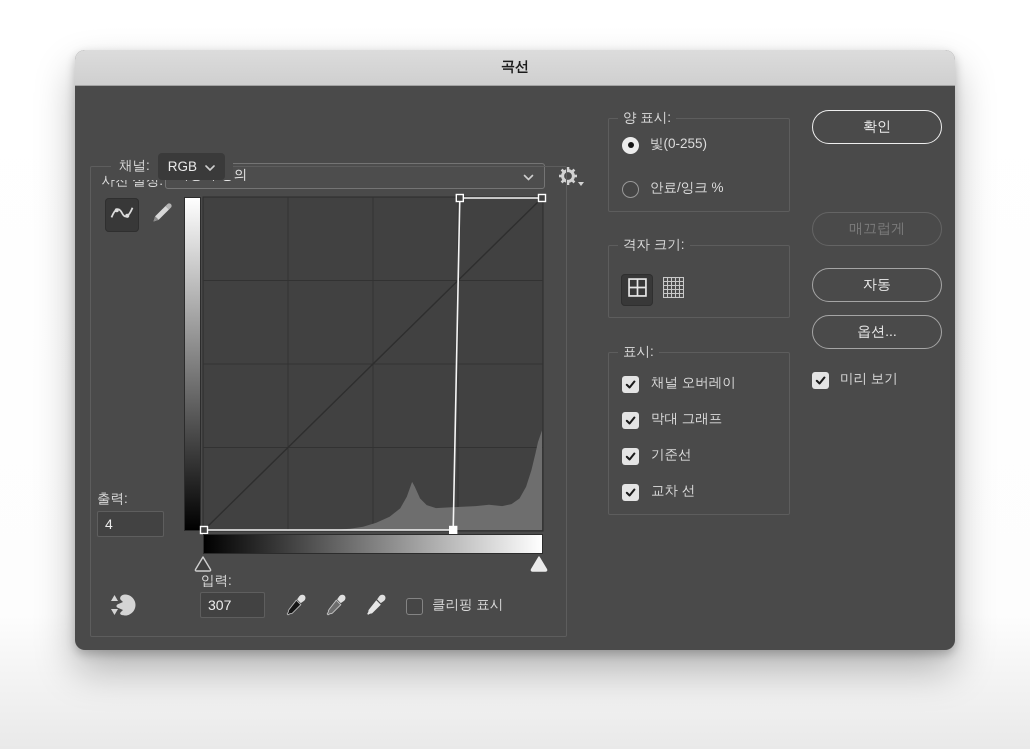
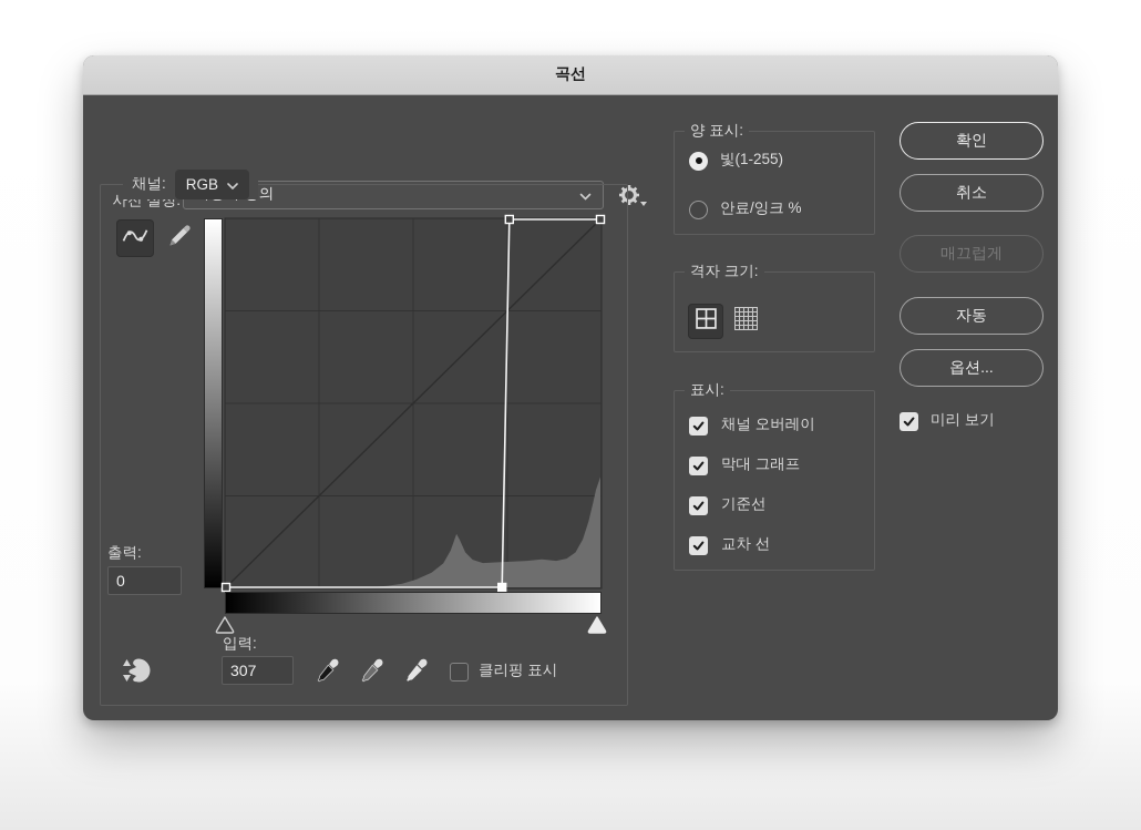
  곡선
  사전 설정:
  채널:
  RGB
  출력:
- 4
+ 0
  입력:
  307
  클리핑 표시
  양 표시:
- 빛(0-255)
+ 빛(1-255)
  안료/잉크 %
  격자 크기:
  표시:
  채널 오버레이
  막대 그래프
  기준선
  교차 선
  확인
+ 취소
  매끄럽게
  자동
  옵션...
  미리 보기
